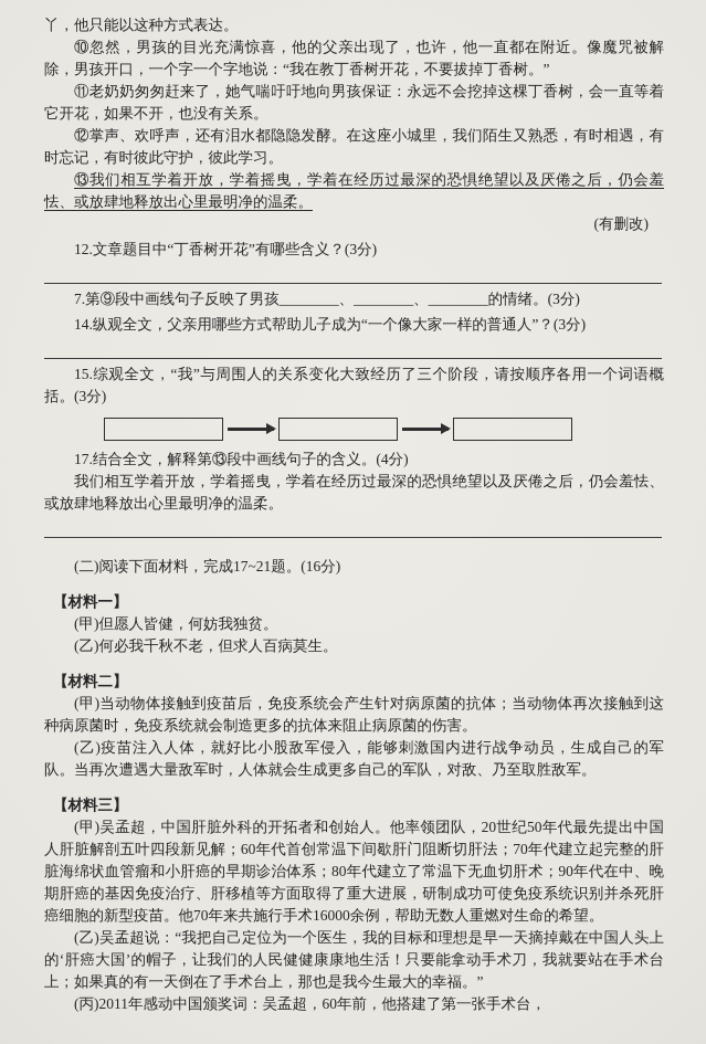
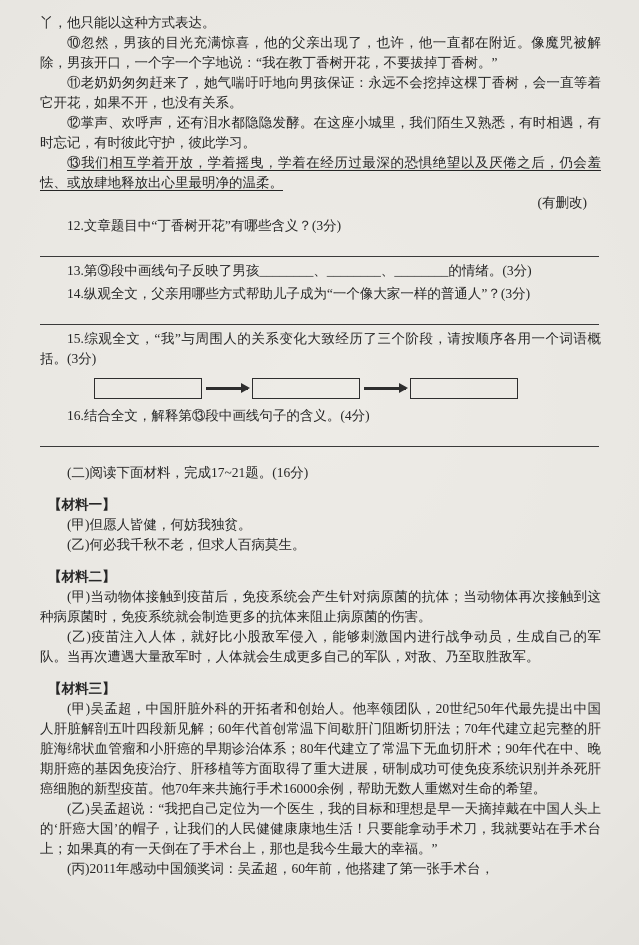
  丫，他只能以这种方式表达。
  ⑩忽然，男孩的目光充满惊喜，他的父亲出现了，也许，他一直都在附近。像魔咒被解除，男孩开口，一个字一个字地说：“我在教丁香树开花，不要拔掉丁香树。”
  ⑪老奶奶匆匆赶来了，她气喘吁吁地向男孩保证：永远不会挖掉这棵丁香树，会一直等着它开花，如果不开，也没有关系。
  ⑫掌声、欢呼声，还有泪水都隐隐发酵。在这座小城里，我们陌生又熟悉，有时相遇，有时忘记，有时彼此守护，彼此学习。
  ⑬我们相互学着开放，学着摇曳，学着在经历过最深的恐惧绝望以及厌倦之后，仍会羞怯、或放肆地释放出心里最明净的温柔。
  (有删改)
  12.文章题目中“丁香树开花”有哪些含义？(3分)
- 7.第⑨段中画线句子反映了男孩________、________、________的情绪。(3分)
+ 13.第⑨段中画线句子反映了男孩________、________、________的情绪。(3分)
  14.纵观全文，父亲用哪些方式帮助儿子成为“一个像大家一样的普通人”？(3分)
  15.综观全文，“我”与周围人的关系变化大致经历了三个阶段，请按顺序各用一个词语概括。(3分)
- 17.结合全文，解释第⑬段中画线句子的含义。(4分)
+ 16.结合全文，解释第⑬段中画线句子的含义。(4分)
- 我们相互学着开放，学着摇曳，学着在经历过最深的恐惧绝望以及厌倦之后，仍会羞怯、或放肆地释放出心里最明净的温柔。
  (二)阅读下面材料，完成17~21题。(16分)
  【材料一】
  (甲)但愿人皆健，何妨我独贫。
  (乙)何必我千秋不老，但求人百病莫生。
  【材料二】
  (甲)当动物体接触到疫苗后，免疫系统会产生针对病原菌的抗体；当动物体再次接触到这种病原菌时，免疫系统就会制造更多的抗体来阻止病原菌的伤害。
  (乙)疫苗注入人体，就好比小股敌军侵入，能够刺激国内进行战争动员，生成自己的军队。当再次遭遇大量敌军时，人体就会生成更多自己的军队，对敌、乃至取胜敌军。
  【材料三】
  (甲)吴孟超，中国肝脏外科的开拓者和创始人。他率领团队，20世纪50年代最先提出中国人肝脏解剖五叶四段新见解；60年代首创常温下间歇肝门阻断切肝法；70年代建立起完整的肝脏海绵状血管瘤和小肝癌的早期诊治体系；80年代建立了常温下无血切肝术；90年代在中、晚期肝癌的基因免疫治疗、肝移植等方面取得了重大进展，研制成功可使免疫系统识别并杀死肝癌细胞的新型疫苗。他70年来共施行手术16000余例，帮助无数人重燃对生命的希望。
  (乙)吴孟超说：“我把自己定位为一个医生，我的目标和理想是早一天摘掉戴在中国人头上的‘肝癌大国’的帽子，让我们的人民健健康康地生活！只要能拿动手术刀，我就要站在手术台上；如果真的有一天倒在了手术台上，那也是我今生最大的幸福。”
  (丙)2011年感动中国颁奖词：吴孟超，60年前，他搭建了第一张手术台，
